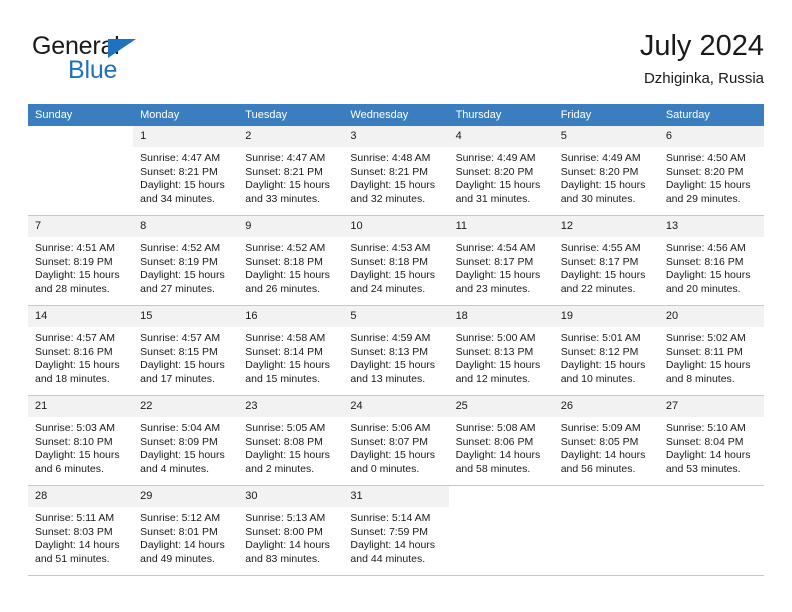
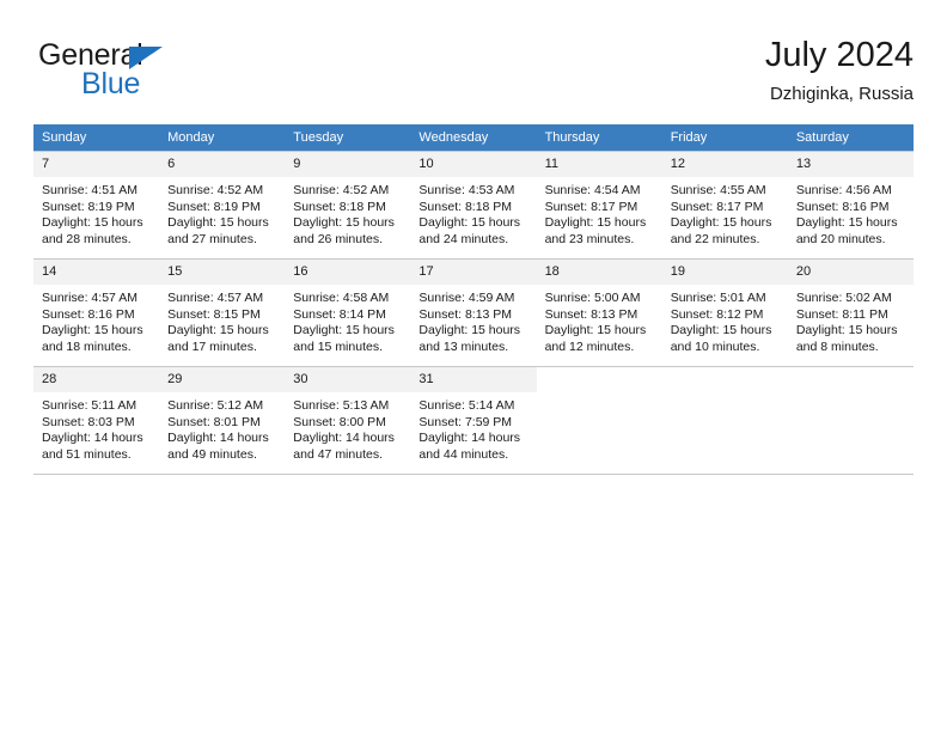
  General
  Blue
  July 2024
  Dzhiginka, Russia
  Sunday	Monday	Tuesday	Wednesday	Thursday	Friday	Saturday
- 	1Sunrise: 4:47 AMSunset: 8:21 PMDaylight: 15 hoursand 34 minutes.	2Sunrise: 4:47 AMSunset: 8:21 PMDaylight: 15 hoursand 33 minutes.	3Sunrise: 4:48 AMSunset: 8:21 PMDaylight: 15 hoursand 32 minutes.	4Sunrise: 4:49 AMSunset: 8:20 PMDaylight: 15 hoursand 31 minutes.	5Sunrise: 4:49 AMSunset: 8:20 PMDaylight: 15 hoursand 30 minutes.	6Sunrise: 4:50 AMSunset: 8:20 PMDaylight: 15 hoursand 29 minutes.
- 7Sunrise: 4:51 AMSunset: 8:19 PMDaylight: 15 hoursand 28 minutes.	8Sunrise: 4:52 AMSunset: 8:19 PMDaylight: 15 hoursand 27 minutes.	9Sunrise: 4:52 AMSunset: 8:18 PMDaylight: 15 hoursand 26 minutes.	10Sunrise: 4:53 AMSunset: 8:18 PMDaylight: 15 hoursand 24 minutes.	11Sunrise: 4:54 AMSunset: 8:17 PMDaylight: 15 hoursand 23 minutes.	12Sunrise: 4:55 AMSunset: 8:17 PMDaylight: 15 hoursand 22 minutes.	13Sunrise: 4:56 AMSunset: 8:16 PMDaylight: 15 hoursand 20 minutes.
+ 7Sunrise: 4:51 AMSunset: 8:19 PMDaylight: 15 hoursand 28 minutes.	6Sunrise: 4:52 AMSunset: 8:19 PMDaylight: 15 hoursand 27 minutes.	9Sunrise: 4:52 AMSunset: 8:18 PMDaylight: 15 hoursand 26 minutes.	10Sunrise: 4:53 AMSunset: 8:18 PMDaylight: 15 hoursand 24 minutes.	11Sunrise: 4:54 AMSunset: 8:17 PMDaylight: 15 hoursand 23 minutes.	12Sunrise: 4:55 AMSunset: 8:17 PMDaylight: 15 hoursand 22 minutes.	13Sunrise: 4:56 AMSunset: 8:16 PMDaylight: 15 hoursand 20 minutes.
- 14Sunrise: 4:57 AMSunset: 8:16 PMDaylight: 15 hoursand 18 minutes.	15Sunrise: 4:57 AMSunset: 8:15 PMDaylight: 15 hoursand 17 minutes.	16Sunrise: 4:58 AMSunset: 8:14 PMDaylight: 15 hoursand 15 minutes.	5Sunrise: 4:59 AMSunset: 8:13 PMDaylight: 15 hoursand 13 minutes.	18Sunrise: 5:00 AMSunset: 8:13 PMDaylight: 15 hoursand 12 minutes.	19Sunrise: 5:01 AMSunset: 8:12 PMDaylight: 15 hoursand 10 minutes.	20Sunrise: 5:02 AMSunset: 8:11 PMDaylight: 15 hoursand 8 minutes.
+ 14Sunrise: 4:57 AMSunset: 8:16 PMDaylight: 15 hoursand 18 minutes.	15Sunrise: 4:57 AMSunset: 8:15 PMDaylight: 15 hoursand 17 minutes.	16Sunrise: 4:58 AMSunset: 8:14 PMDaylight: 15 hoursand 15 minutes.	17Sunrise: 4:59 AMSunset: 8:13 PMDaylight: 15 hoursand 13 minutes.	18Sunrise: 5:00 AMSunset: 8:13 PMDaylight: 15 hoursand 12 minutes.	19Sunrise: 5:01 AMSunset: 8:12 PMDaylight: 15 hoursand 10 minutes.	20Sunrise: 5:02 AMSunset: 8:11 PMDaylight: 15 hoursand 8 minutes.
- 21Sunrise: 5:03 AMSunset: 8:10 PMDaylight: 15 hoursand 6 minutes.	22Sunrise: 5:04 AMSunset: 8:09 PMDaylight: 15 hoursand 4 minutes.	23Sunrise: 5:05 AMSunset: 8:08 PMDaylight: 15 hoursand 2 minutes.	24Sunrise: 5:06 AMSunset: 8:07 PMDaylight: 15 hoursand 0 minutes.	25Sunrise: 5:08 AMSunset: 8:06 PMDaylight: 14 hoursand 58 minutes.	26Sunrise: 5:09 AMSunset: 8:05 PMDaylight: 14 hoursand 56 minutes.	27Sunrise: 5:10 AMSunset: 8:04 PMDaylight: 14 hoursand 53 minutes.
- 28Sunrise: 5:11 AMSunset: 8:03 PMDaylight: 14 hoursand 51 minutes.	29Sunrise: 5:12 AMSunset: 8:01 PMDaylight: 14 hoursand 49 minutes.	30Sunrise: 5:13 AMSunset: 8:00 PMDaylight: 14 hoursand 83 minutes.	31Sunrise: 5:14 AMSunset: 7:59 PMDaylight: 14 hoursand 44 minutes.
+ 28Sunrise: 5:11 AMSunset: 8:03 PMDaylight: 14 hoursand 51 minutes.	29Sunrise: 5:12 AMSunset: 8:01 PMDaylight: 14 hoursand 49 minutes.	30Sunrise: 5:13 AMSunset: 8:00 PMDaylight: 14 hoursand 47 minutes.	31Sunrise: 5:14 AMSunset: 7:59 PMDaylight: 14 hoursand 44 minutes.
